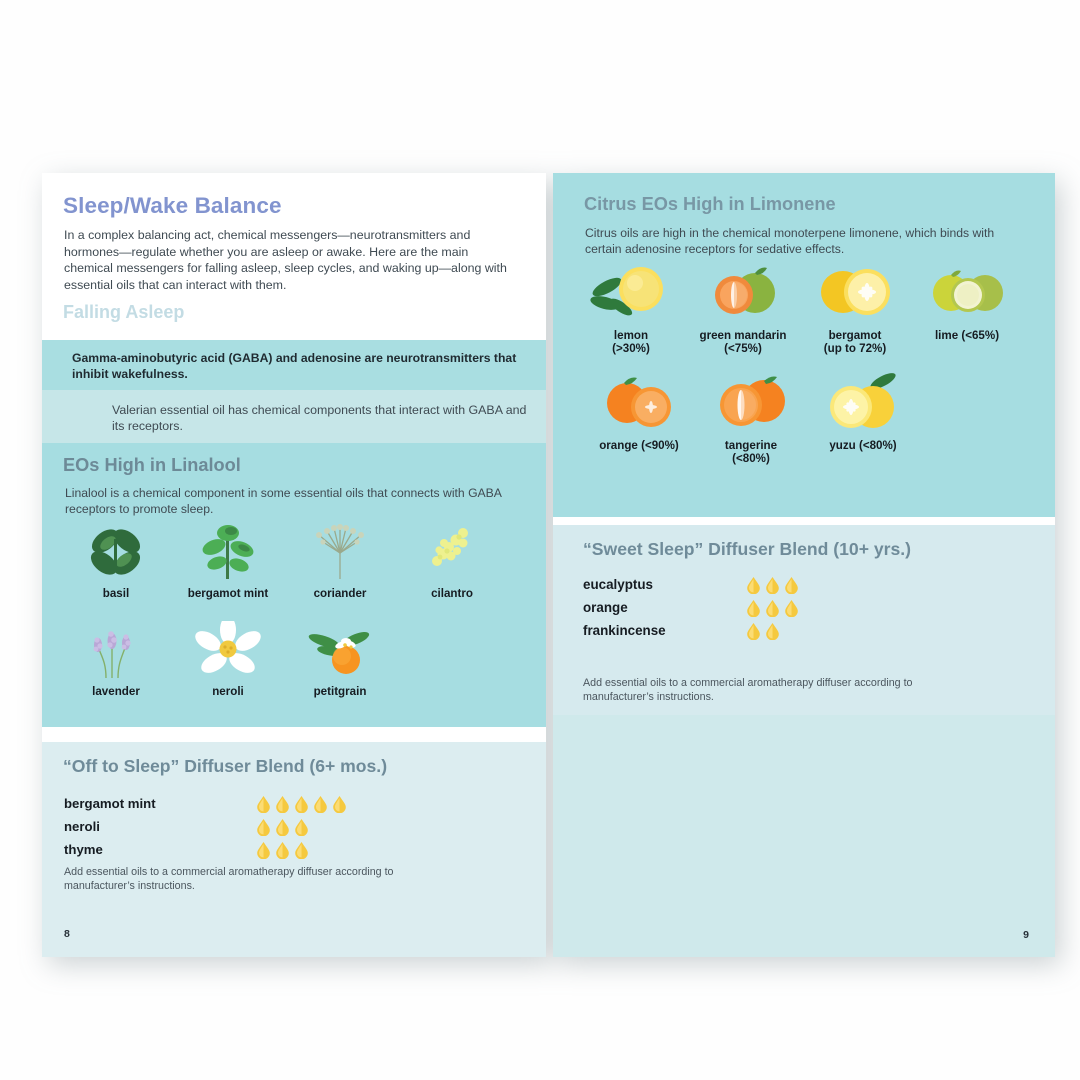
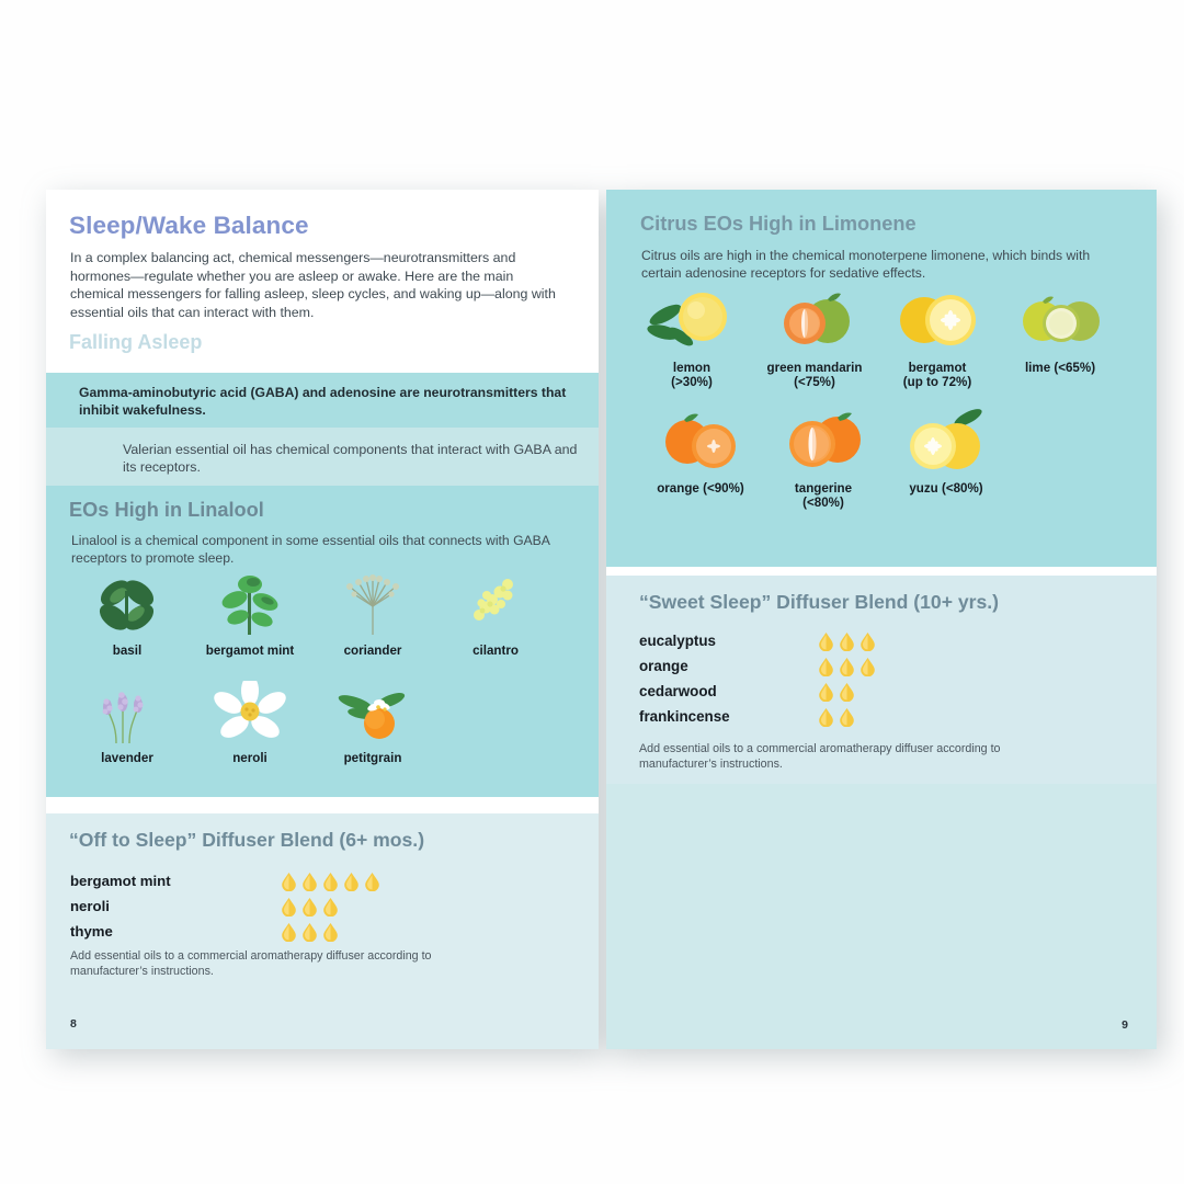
  Sleep/Wake Balance
  In a complex balancing act, chemical messengers—neurotransmitters and hormones—regulate whether you are asleep or awake. Here are the main chemical messengers for falling asleep, sleep cycles, and waking up—along with essential oils that can interact with them.
  Falling Asleep
  Gamma-aminobutyric acid (GABA) and adenosine are neurotransmitters that inhibit wakefulness.
  Valerian essential oil has chemical components that interact with GABA and its receptors.
  EOs High in Linalool
  Linalool is a chemical component in some essential oils that connects with GABA receptors to promote sleep.
  basil
  bergamot mint
  coriander
  cilantro
  lavender
  neroli
  petitgrain
  “Off to Sleep” Diffuser Blend (6+ mos.)
  bergamot mint
  neroli
  thyme
  Add essential oils to a commercial aromatherapy diffuser according to manufacturer’s instructions.
  8
  Citrus EOs High in Limonene
  Citrus oils are high in the chemical monoterpene limonene, which binds with certain adenosine receptors for sedative effects.
  lemon
  (>30%)
  green mandarin
  (<75%)
  bergamot
  (up to 72%)
  lime (<65%)
  orange (<90%)
  tangerine
  (<80%)
  yuzu (<80%)
  “Sweet Sleep” Diffuser Blend (10+ yrs.)
  eucalyptus
  orange
+ cedarwood
  frankincense
  Add essential oils to a commercial aromatherapy diffuser according to manufacturer’s instructions.
  9
